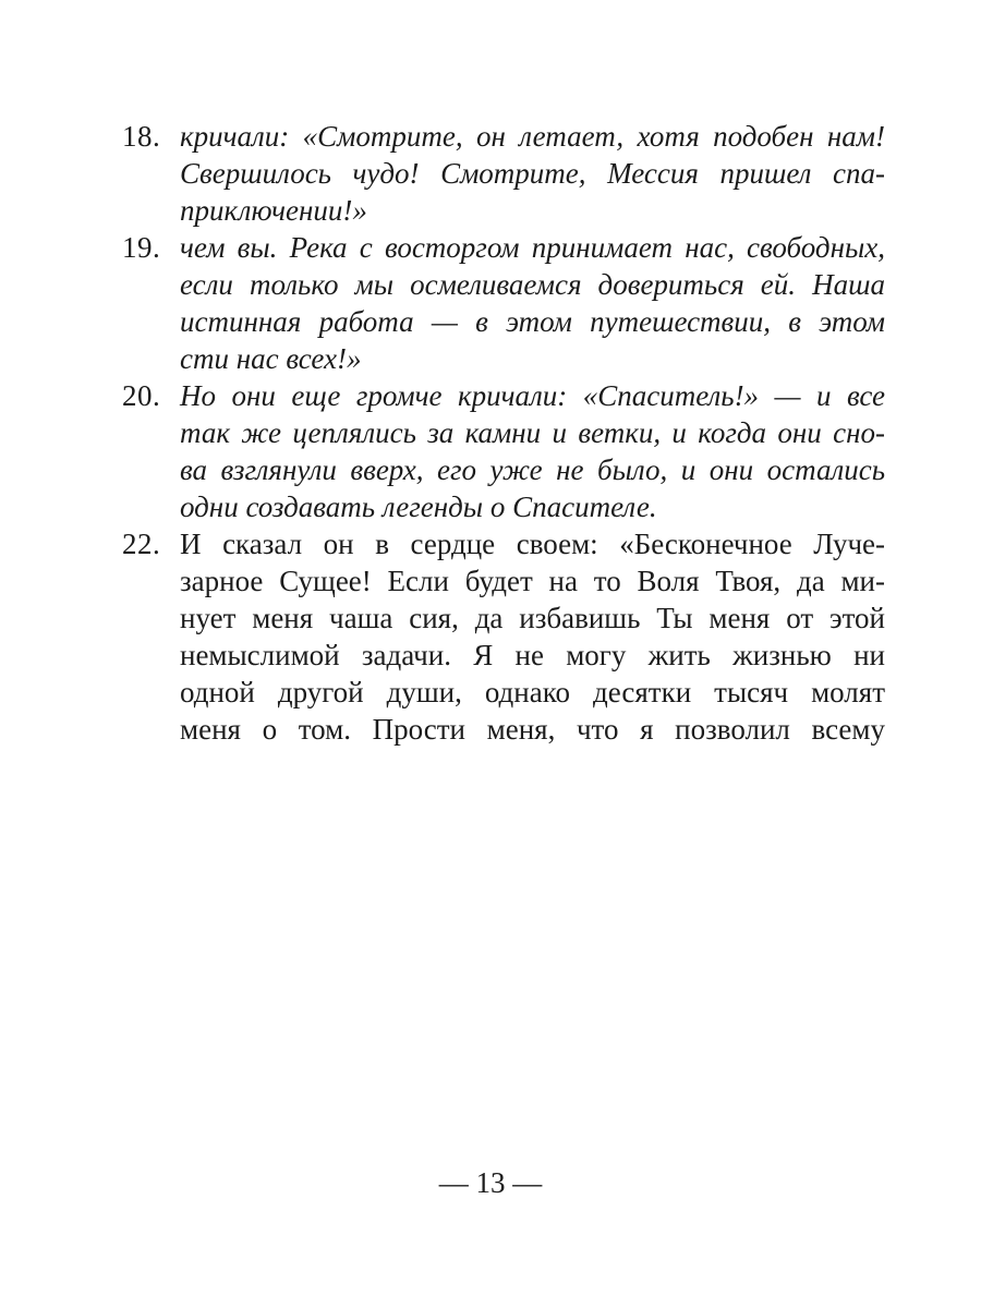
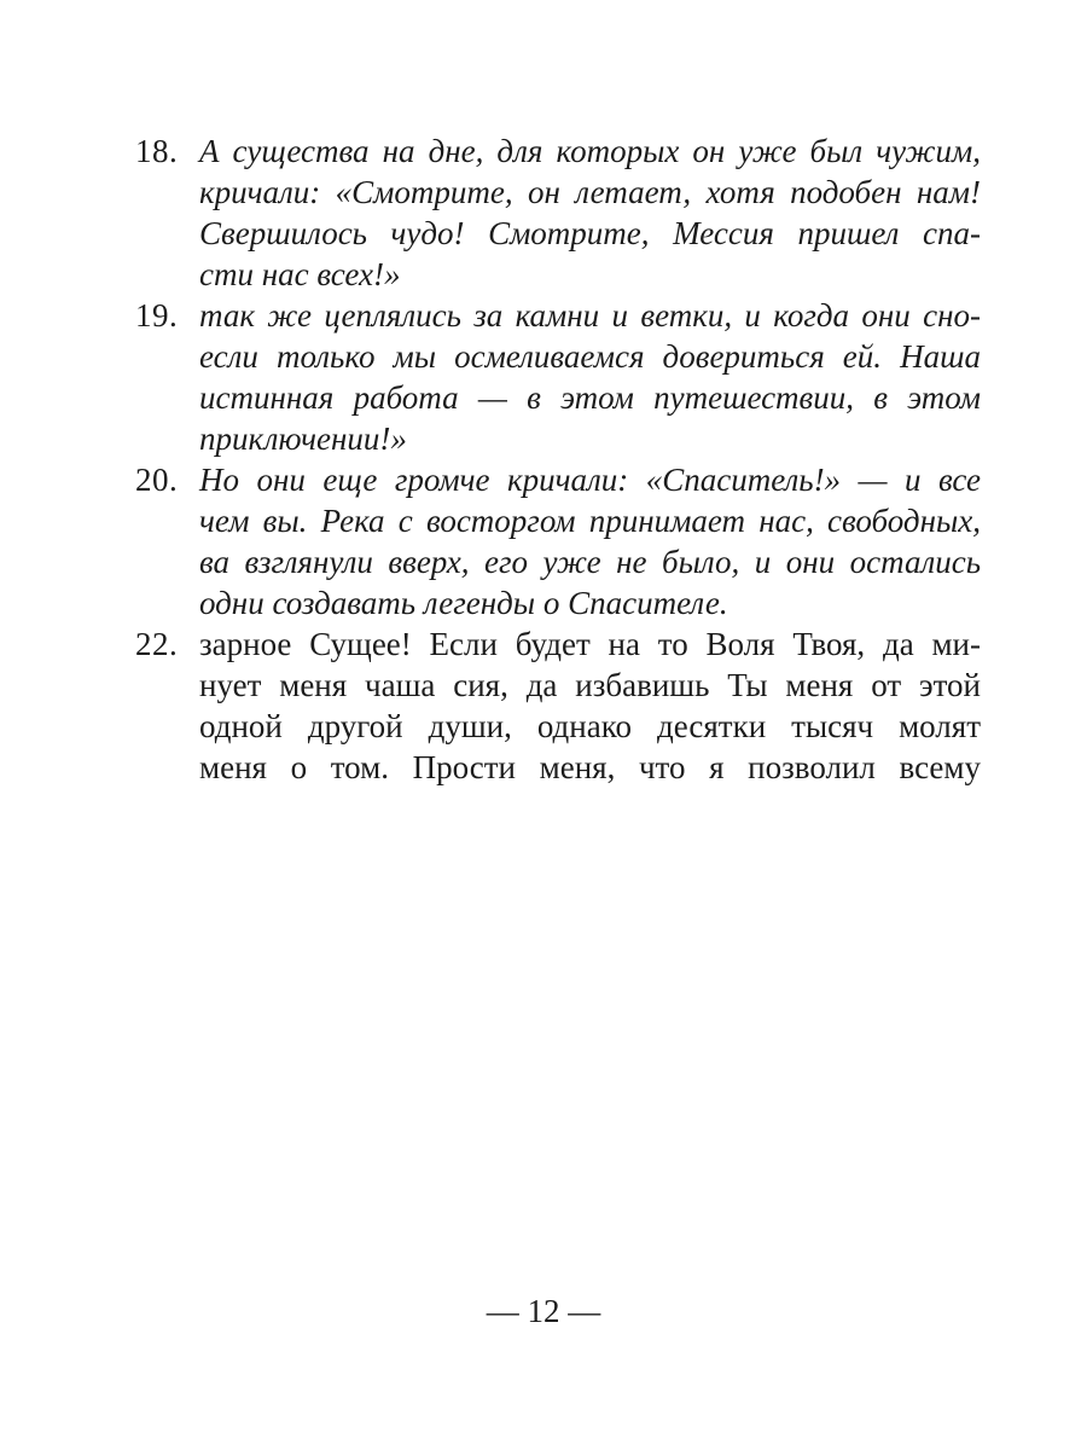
  18.
+ А существа на дне, для которых он уже был чужим,
  кричали: «Смотрите, он летает, хотя подобен нам!
  Свершилось чудо! Смотрите, Мессия пришел спа-
- приключении!»
+ сти нас всех!»
  19.
- чем вы. Река с восторгом принимает нас, свободных,
+ так же цеплялись за камни и ветки, и когда они сно-
  если только мы осмеливаемся довериться ей. Наша
  истинная работа — в этом путешествии, в этом
- сти нас всех!»
+ приключении!»
  20.
  Но они еще громче кричали: «Спаситель!» — и все
- так же цеплялись за камни и ветки, и когда они сно-
+ чем вы. Река с восторгом принимает нас, свободных,
  ва взглянули вверх, его уже не было, и они остались
  одни создавать легенды о Спасителе.
  22.
- И сказал он в сердце своем: «Бесконечное Луче-
  зарное Сущее! Если будет на то Воля Твоя, да ми-
  нует меня чаша сия, да избавишь Ты меня от этой
- немыслимой задачи. Я не могу жить жизнью ни
  одной другой души, однако десятки тысяч молят
  меня о том. Прости меня, что я позволил всему
- — 13 —
+ — 12 —
